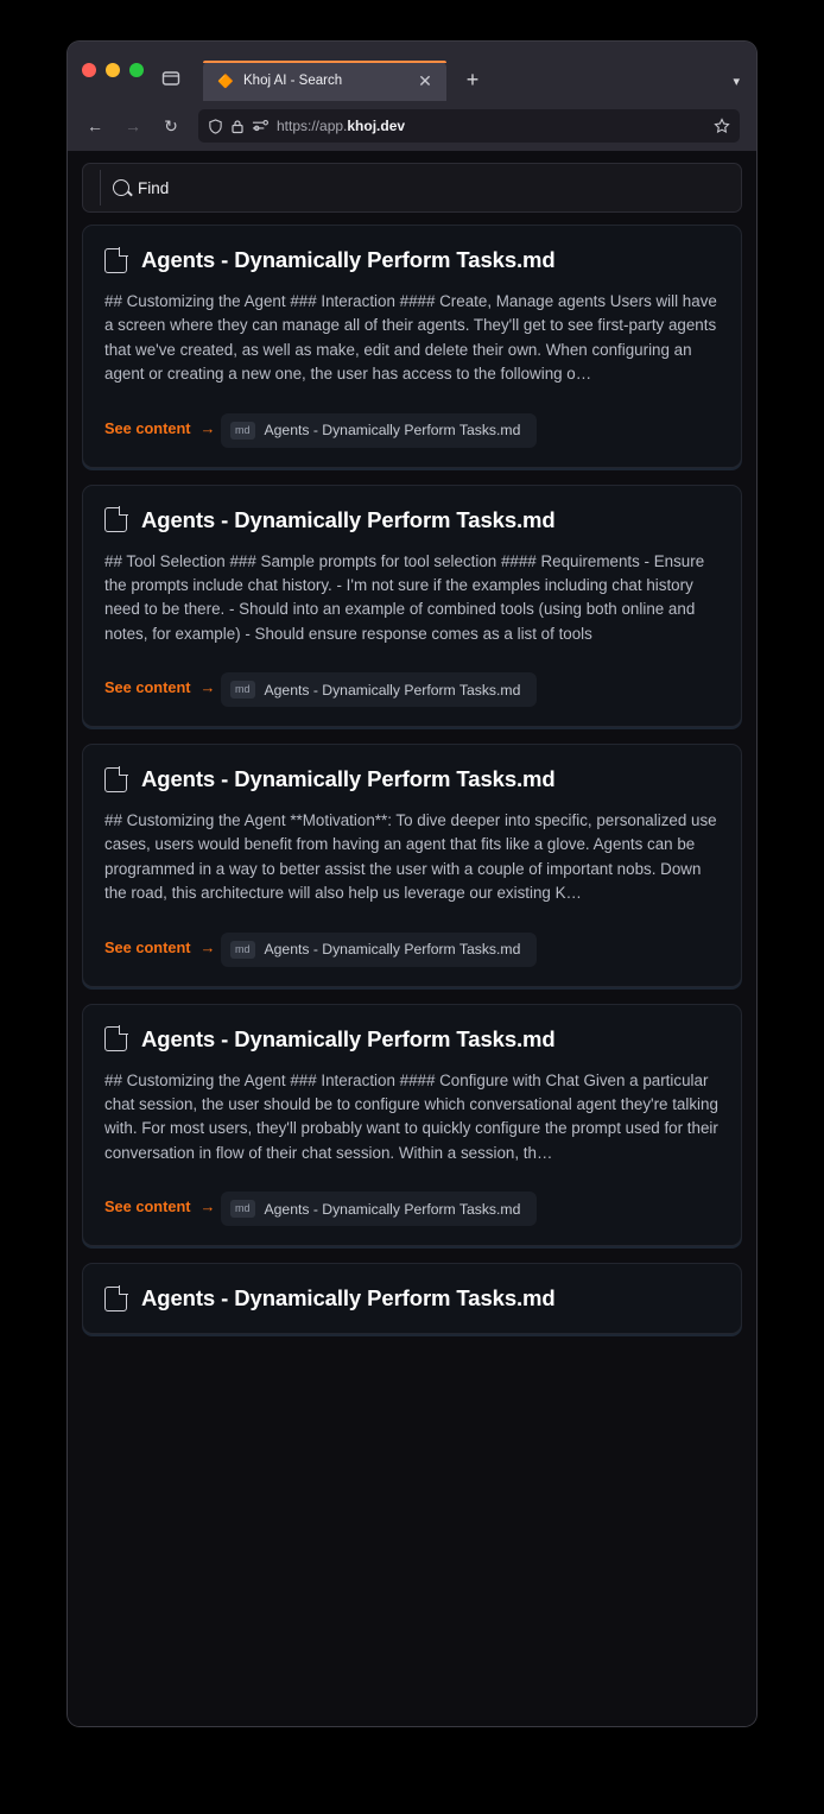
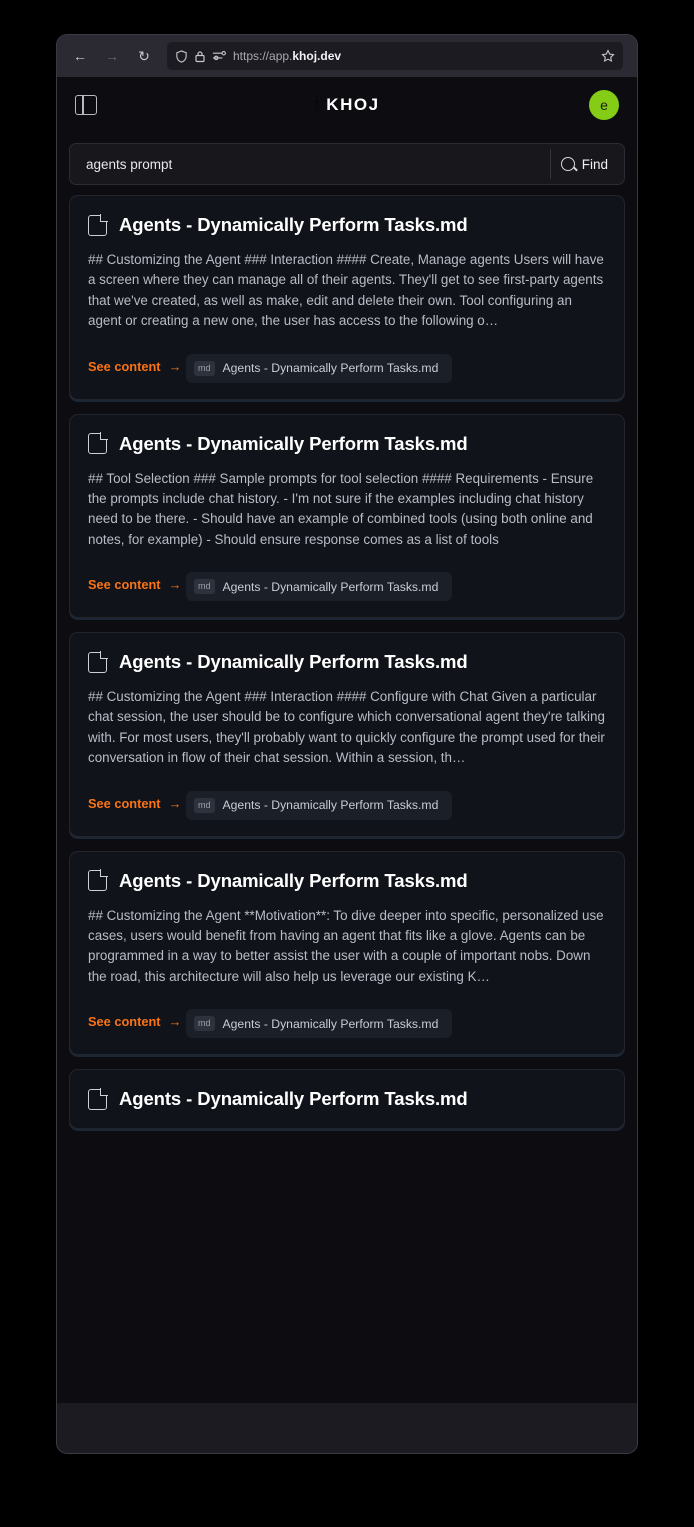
- 🔶
- Khoj AI - Search
- ✕
- +
- ▾
  ←
  →
  ↻
  https://app.khoj.dev
+ KHOJ
+ e
+ agents prompt
  Find
  Agents - Dynamically Perform Tasks.md
- ## Customizing the Agent ### Interaction #### Create, Manage agents Users will have a screen where they can manage all of their agents. They'll get to see first-party agents that we've created, as well as make, edit and delete their own. When configuring an agent or creating a new one, the user has access to the following o…
+ ## Customizing the Agent ### Interaction #### Create, Manage agents Users will have a screen where they can manage all of their agents. They'll get to see first-party agents that we've created, as well as make, edit and delete their own. Tool configuring an agent or creating a new one, the user has access to the following o…
  See content
  →
  md
  Agents - Dynamically Perform Tasks.md
  Agents - Dynamically Perform Tasks.md
- ## Tool Selection ### Sample prompts for tool selection #### Requirements - Ensure the prompts include chat history. - I'm not sure if the examples including chat history need to be there. - Should into an example of combined tools (using both online and notes, for example) - Should ensure response comes as a list of tools
+ ## Tool Selection ### Sample prompts for tool selection #### Requirements - Ensure the prompts include chat history. - I'm not sure if the examples including chat history need to be there. - Should have an example of combined tools (using both online and notes, for example) - Should ensure response comes as a list of tools
  See content
  →
  md
  Agents - Dynamically Perform Tasks.md
  Agents - Dynamically Perform Tasks.md
- ## Customizing the Agent **Motivation**: To dive deeper into specific, personalized use cases, users would benefit from having an agent that fits like a glove. Agents can be programmed in a way to better assist the user with a couple of important nobs. Down the road, this architecture will also help us leverage our existing K…
+ ## Customizing the Agent ### Interaction #### Configure with Chat Given a particular chat session, the user should be to configure which conversational agent they're talking with. For most users, they'll probably want to quickly configure the prompt used for their conversation in flow of their chat session. Within a session, th…
  See content
  →
  md
  Agents - Dynamically Perform Tasks.md
  Agents - Dynamically Perform Tasks.md
- ## Customizing the Agent ### Interaction #### Configure with Chat Given a particular chat session, the user should be to configure which conversational agent they're talking with. For most users, they'll probably want to quickly configure the prompt used for their conversation in flow of their chat session. Within a session, th…
+ ## Customizing the Agent **Motivation**: To dive deeper into specific, personalized use cases, users would benefit from having an agent that fits like a glove. Agents can be programmed in a way to better assist the user with a couple of important nobs. Down the road, this architecture will also help us leverage our existing K…
  See content
  →
  md
  Agents - Dynamically Perform Tasks.md
  Agents - Dynamically Perform Tasks.md
